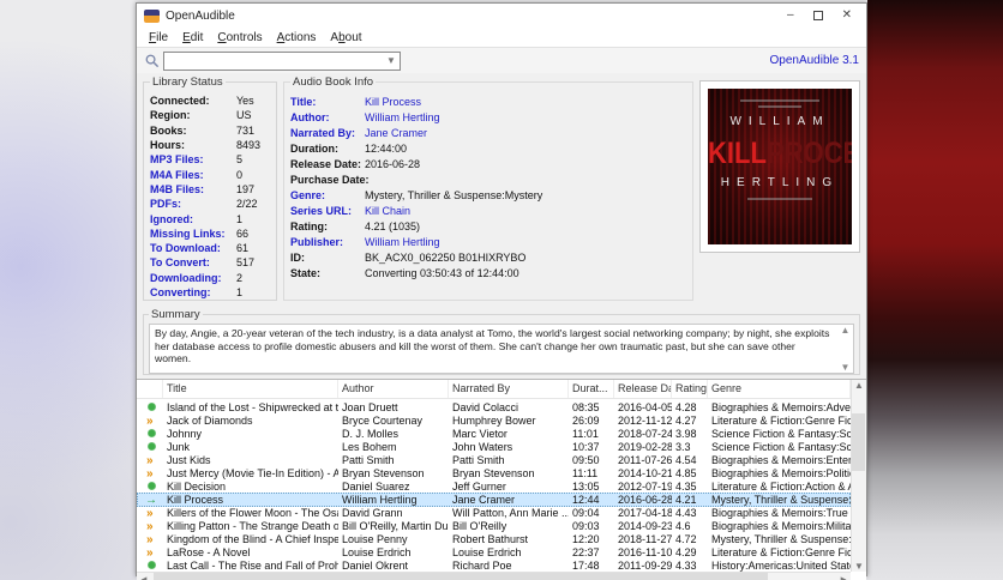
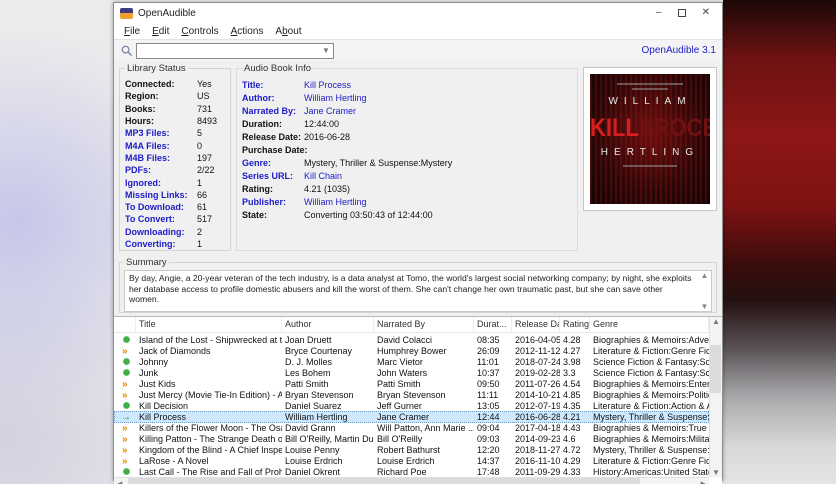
  OpenAudible
  –
  ✕
  File
  Edit
  Controls
  Actions
  About
  ▼
  OpenAudible 3.1
  Library Status
  Connected:
  Yes
  Region:
  US
  Books:
  731
  Hours:
  8493
  MP3 Files:
  5
  M4A Files:
  0
  M4B Files:
  197
  PDFs:
  2/22
  Ignored:
  1
  Missing Links:
  66
  To Download:
  61
  To Convert:
  517
  Downloading:
  2
  Converting:
  1
  Audio Book Info
  Title:
  Kill Process
  Author:
  William Hertling
  Narrated By:
  Jane Cramer
  Duration:
  12:44:00
  Release Date:
  2016-06-28
  Purchase Date:
  Genre:
  Mystery, Thriller & Suspense:Mystery
  Series URL:
  Kill Chain
  Rating:
  4.21 (1035)
  Publisher:
  William Hertling
- ID:
- BK_ACX0_062250 B01HIXRYBO
  State:
  Converting 03:50:43 of 12:44:00
  WILLIAM
  KILLPROCE
  HERTLING
  Summary
  By day, Angie, a 20-year veteran of the tech industry, is a data analyst at Tomo, the world's largest social networking company; by night, she exploits her database access to profile domestic abusers and kill the worst of them. She can't change her own traumatic past, but she can save other women.
  ▲
  ▼
  Title
  Author
  Narrated By
  Durat...
  Release Da
  Rating
  Genre
  Island of the Lost - Shipwrecked at t
  Joan Druett
  David Colacci
  08:35
  2016-04-05
  4.28
  Biographies & Memoirs:Adve
  »
  Jack of Diamonds
  Bryce Courtenay
  Humphrey Bower
  26:09
  2012-11-12
  4.27
  Johnny
  D. J. Molles
  Marc Vietor
  11:01
  2018-07-24
  3.98
  Junk
  Les Bohem
  John Waters
  10:37
  2019-02-28
  3.3
  »
  Just Kids
  Patti Smith
  Patti Smith
  09:50
  2011-07-26
  4.54
  Biographies & Memoirs:Ente
  »
  Just Mercy (Movie Tie-In Edition) - A
  Bryan Stevenson
  Bryan Stevenson
  11:11
  2014-10-21
  4.85
  Biographies & Memoirs:Politi
  Kill Decision
  Daniel Suarez
  Jeff Gurner
  13:05
  2012-07-19
  4.35
  Literature & Fiction:Action &
  →
  Kill Process
  William Hertling
  Jane Cramer
  12:44
  2016-06-28
  4.21
  Mystery, Thriller & Suspense
  »
  Killers of the Flower Moon - The Os
  David Grann
  Will Patton, Ann Marie ..
  09:04
  2017-04-18
  4.43
  Biographies & Memoirs:True
  »
  Killing Patton - The Strange Death o
  Bill O'Reilly, Martin Du
  Bill O'Reilly
  09:03
  2014-09-23
  4.6
  Biographies & Memoirs:Milita
  »
  Kingdom of the Blind - A Chief Inspe
  Louise Penny
  Robert Bathurst
  12:20
  2018-11-27
  4.72
  »
  LaRose - A Novel
  Louise Erdrich
  Louise Erdrich
- 22:37
+ 14:37
  2016-11-10
  4.29
  Literature & Fiction:Genre Fi
  Last Call - The Rise and Fall of Proh
  Daniel Okrent
  Richard Poe
  17:48
  2011-09-29
  4.33
  History:Americas:United Stat
  ▲
  ▼
